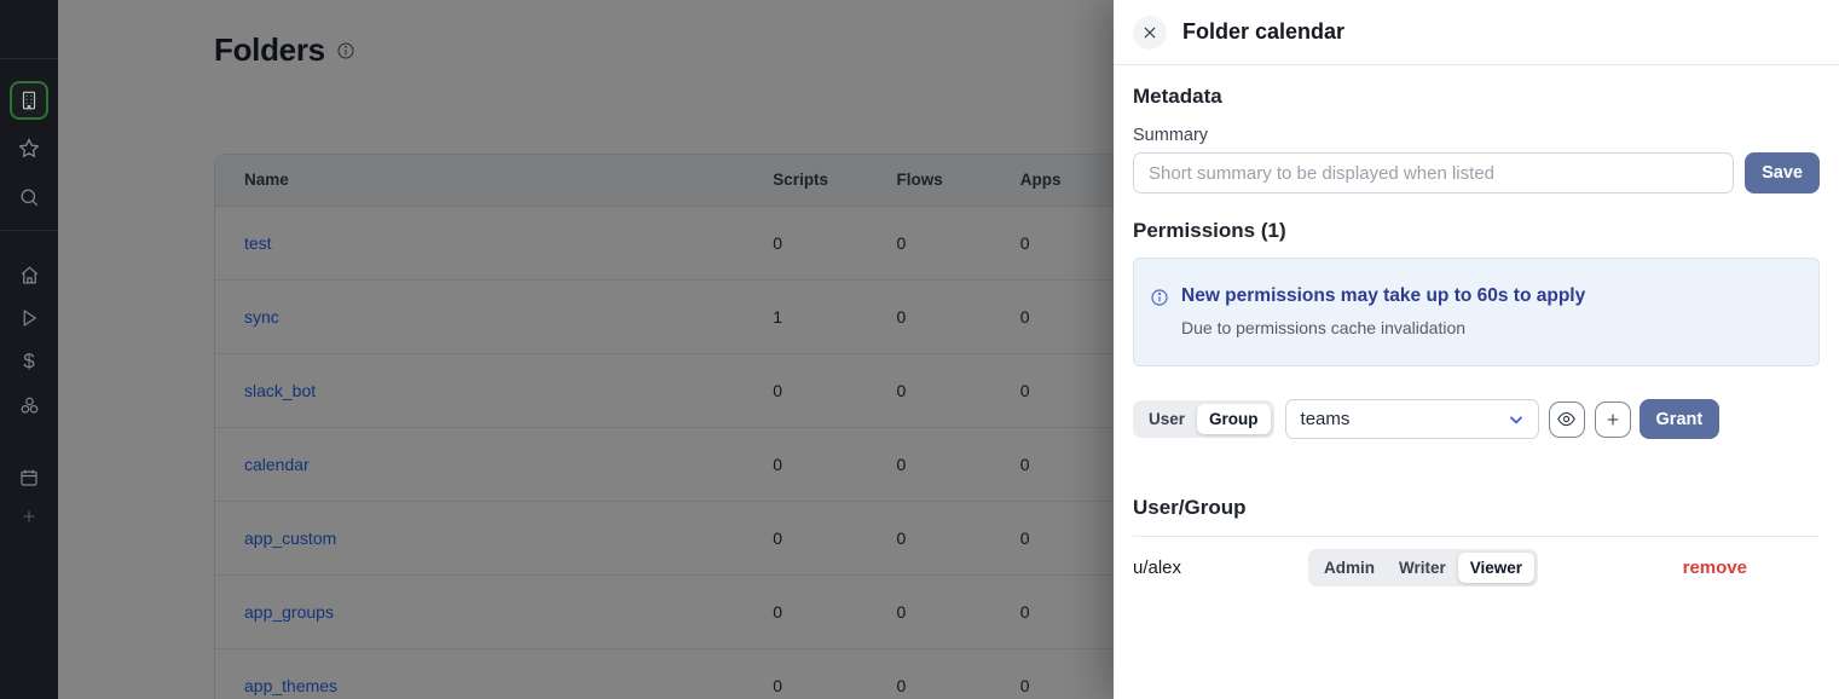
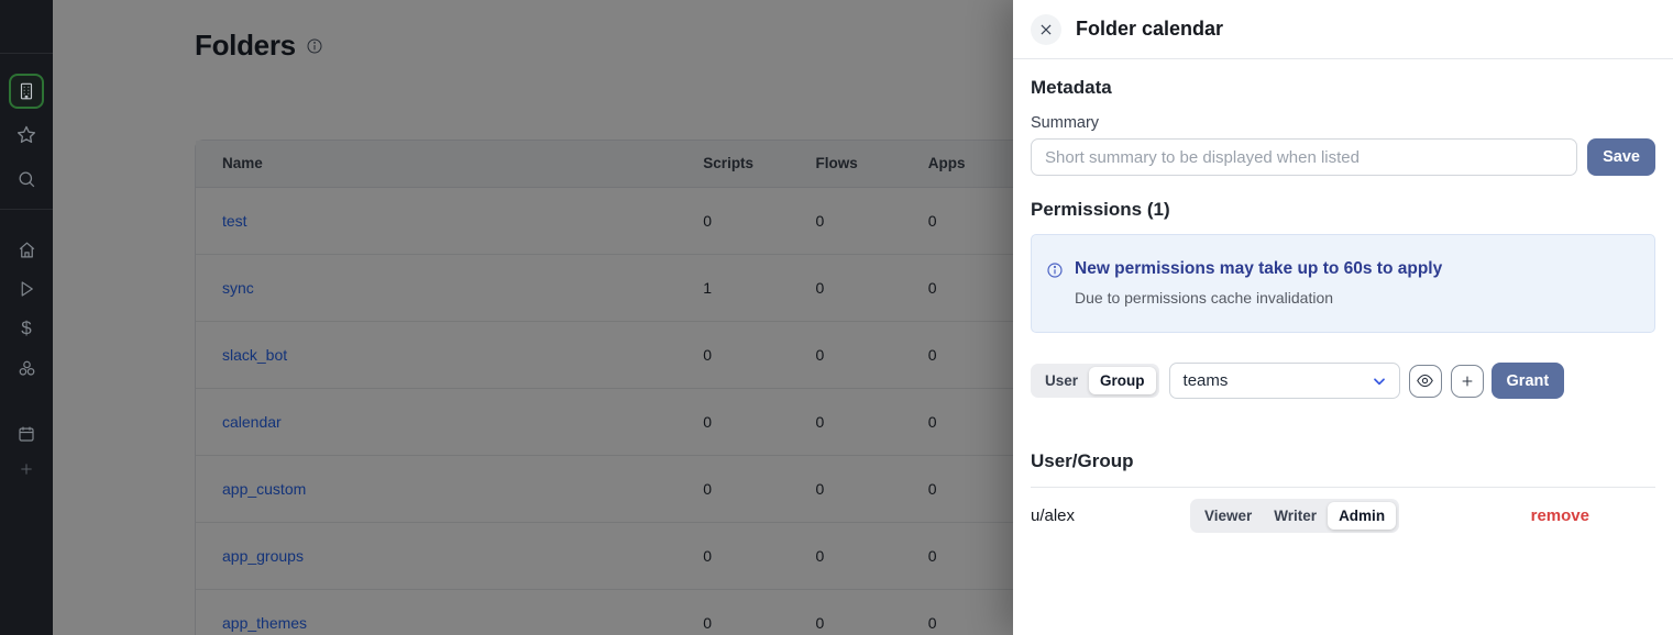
  $
  Folders
  test	0	0	0
  sync	1	0	0
  slack_bot	0	0	0
  calendar	0	0	0
  app_custom	0	0	0
  app_groups	0	0	0
  app_themes	0	0	0
  Folder calendar
  Metadata
  Summary
  Short summary to be displayed when listed
  Save
  Permissions (1)
  New permissions may take up to 60s to apply
  Due to permissions cache invalidation
  User
  Group
  teams
  Grant
  User/Group
  u/alex
- Admin
+ Viewer
  Writer
- Viewer
+ Admin
  remove
